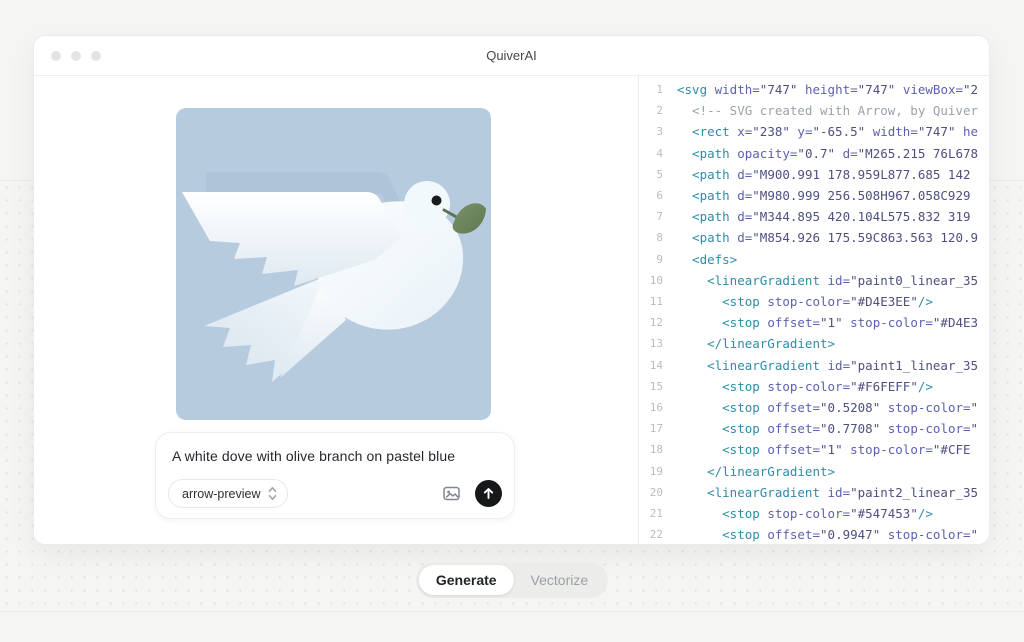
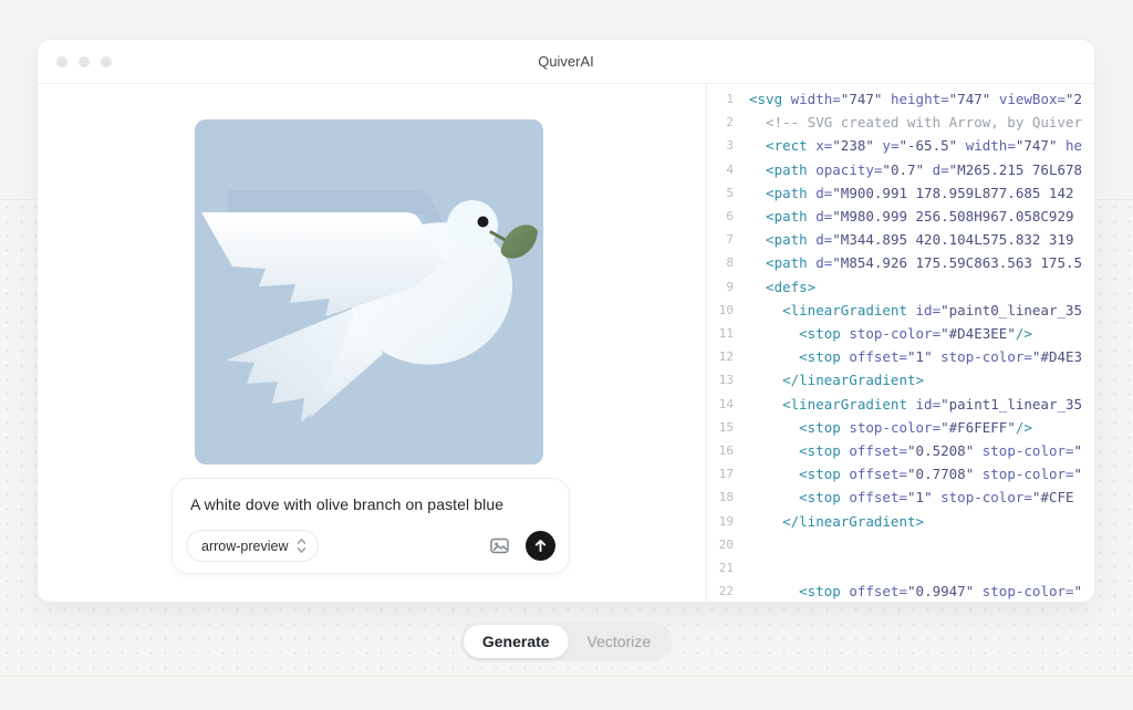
  QuiverAI
  A white dove with olive branch on pastel blue
  arrow-preview
  1
  <svg width="747" height="747" viewBox="2
  2
  <!-- SVG created with Arrow, by Quiver
  3
  <rect x="238" y="-65.5" width="747" he
  4
  <path opacity="0.7" d="M265.215 76L678
  5
  <path d="M900.991 178.959L877.685 142
  6
  <path d="M980.999 256.508H967.058C929
  7
  <path d="M344.895 420.104L575.832 319
  8
- <path d="M854.926 175.59C863.563 120.9
+ <path d="M854.926 175.59C863.563 175.5
  9
  <defs>
  10
  <linearGradient id="paint0_linear_35
  11
  <stop stop-color="#D4E3EE"/>
  12
  <stop offset="1" stop-color="#D4E3
  13
  </linearGradient>
  14
  <linearGradient id="paint1_linear_35
  15
  <stop stop-color="#F6FEFF"/>
  16
  <stop offset="0.5208" stop-color="
  17
  <stop offset="0.7708" stop-color="
  18
  <stop offset="1" stop-color="#CFE
  19
  </linearGradient>
  20
- <linearGradient id="paint2_linear_35
  21
- <stop stop-color="#547453"/>
  22
  <stop offset="0.9947" stop-color="
  Generate
  Vectorize
